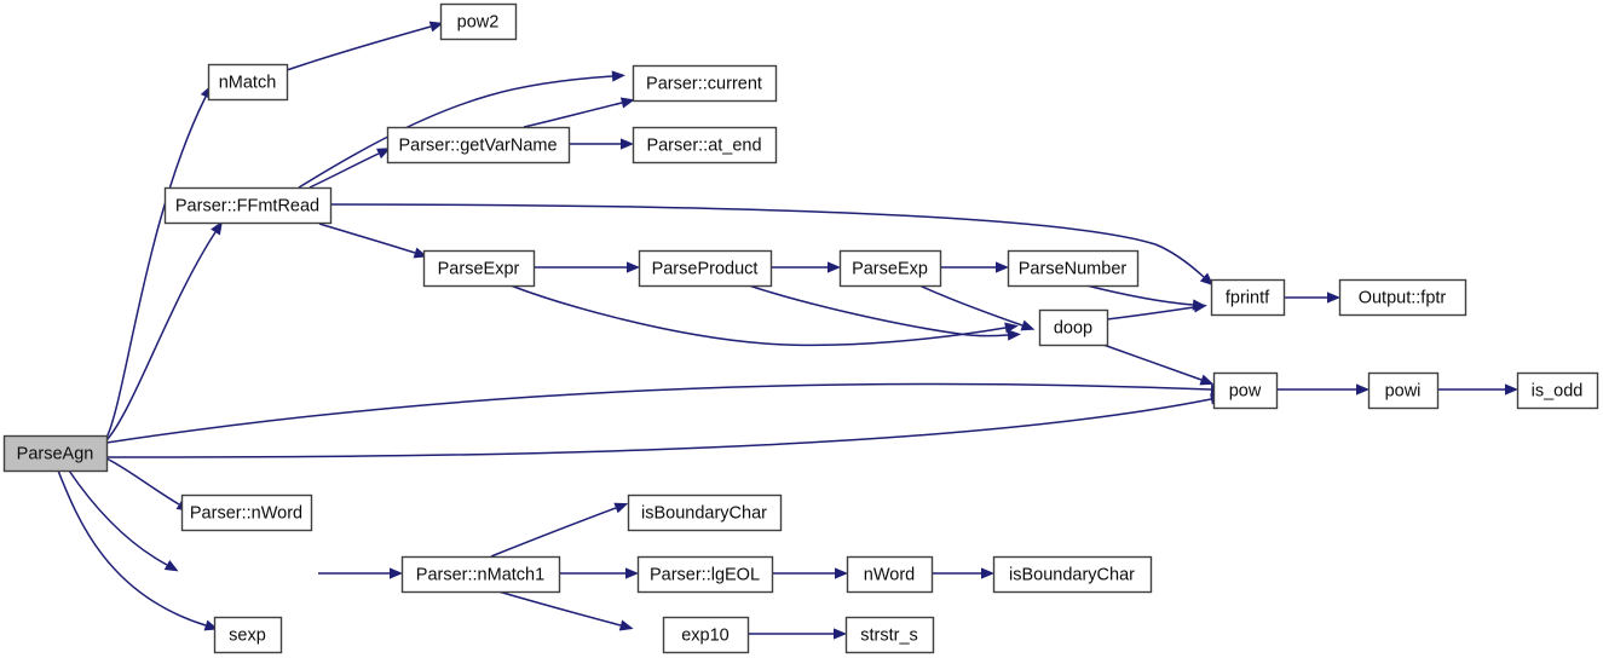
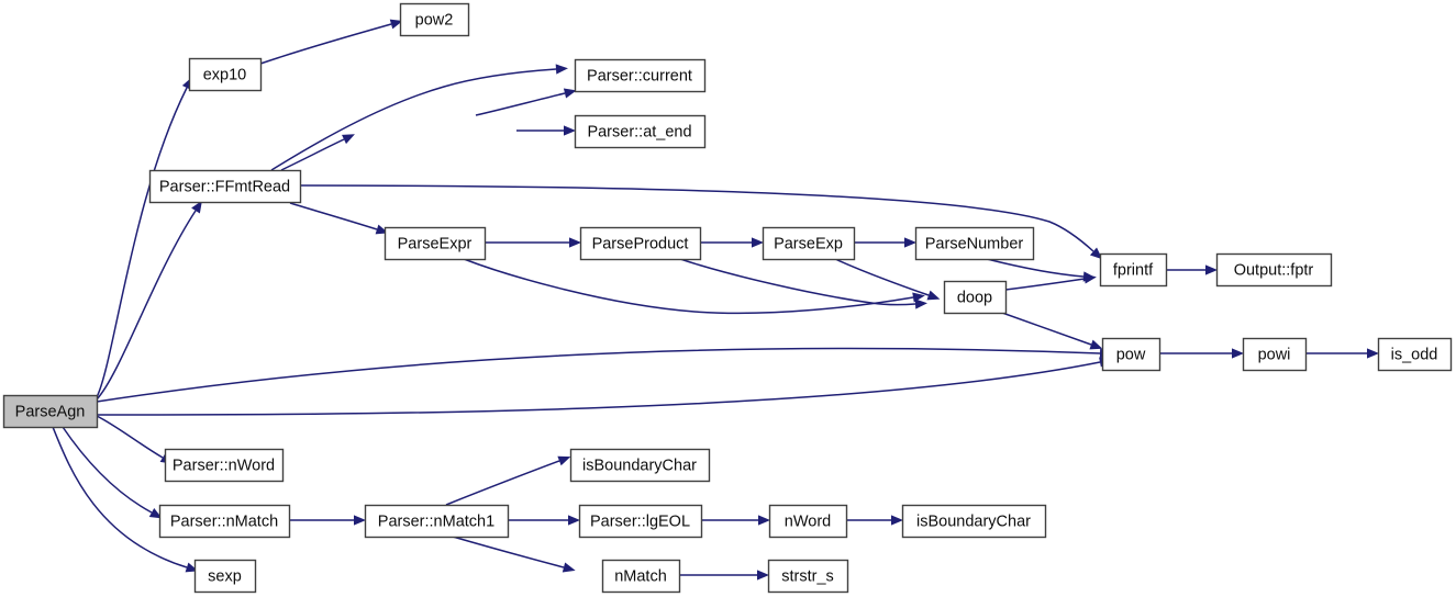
  ParseAgn
- nMatch
+ exp10
  pow2
  Parser::FFmtRead
- Parser::getVarName
  Parser::current
  Parser::at_end
  ParseExpr
  ParseProduct
  ParseExp
  ParseNumber
  doop
  fprintf
  Output::fptr
  pow
  powi
  is_odd
  Parser::nWord
+ Parser::nMatch
  sexp
  Parser::nMatch1
  isBoundaryChar
  Parser::lgEOL
- exp10
+ nMatch
  nWord
  strstr_s
  isBoundaryChar
